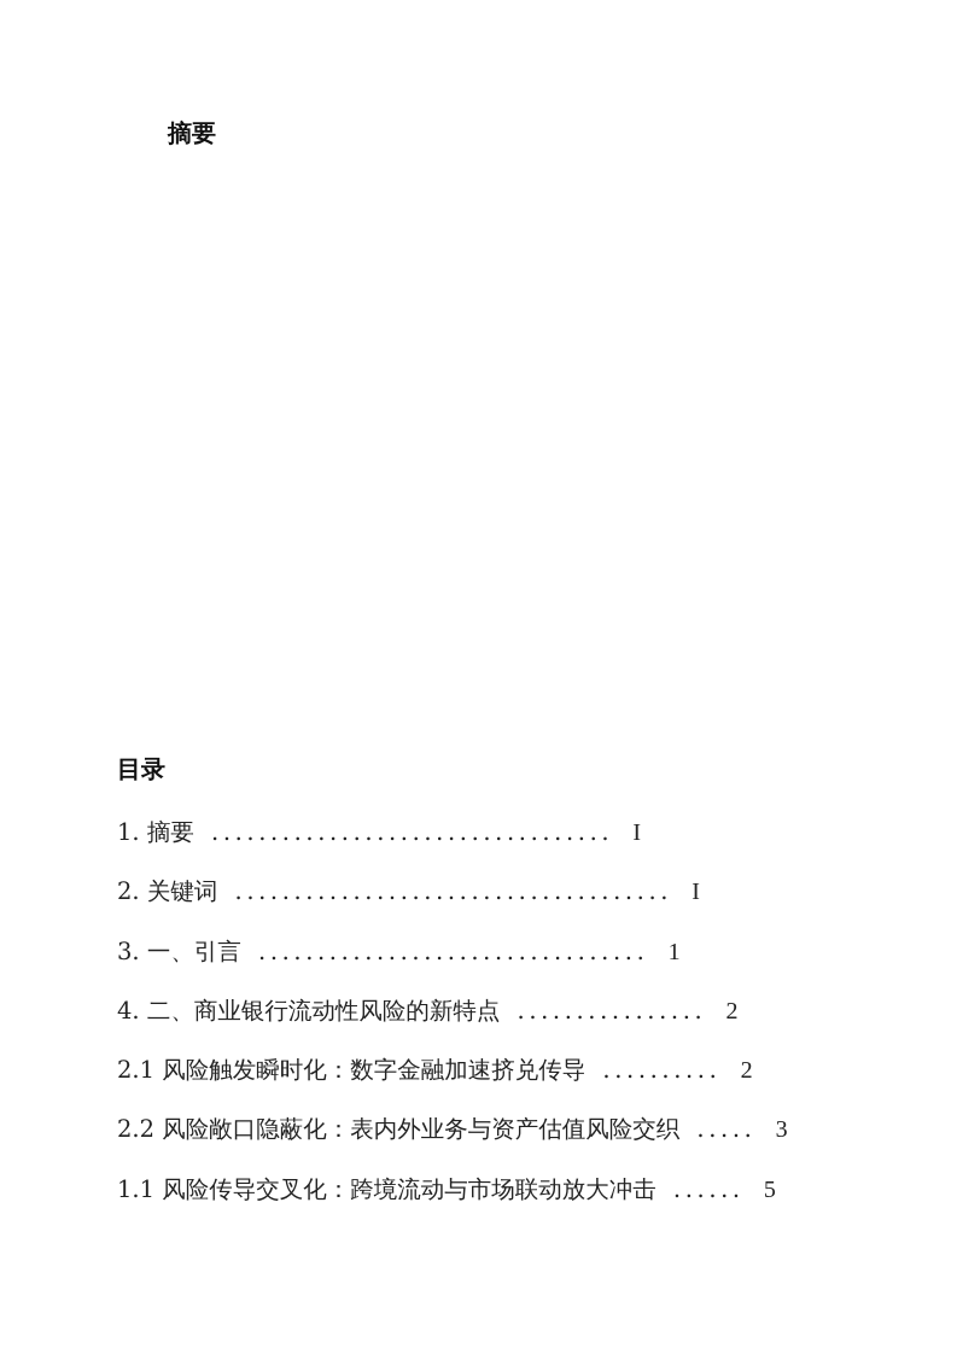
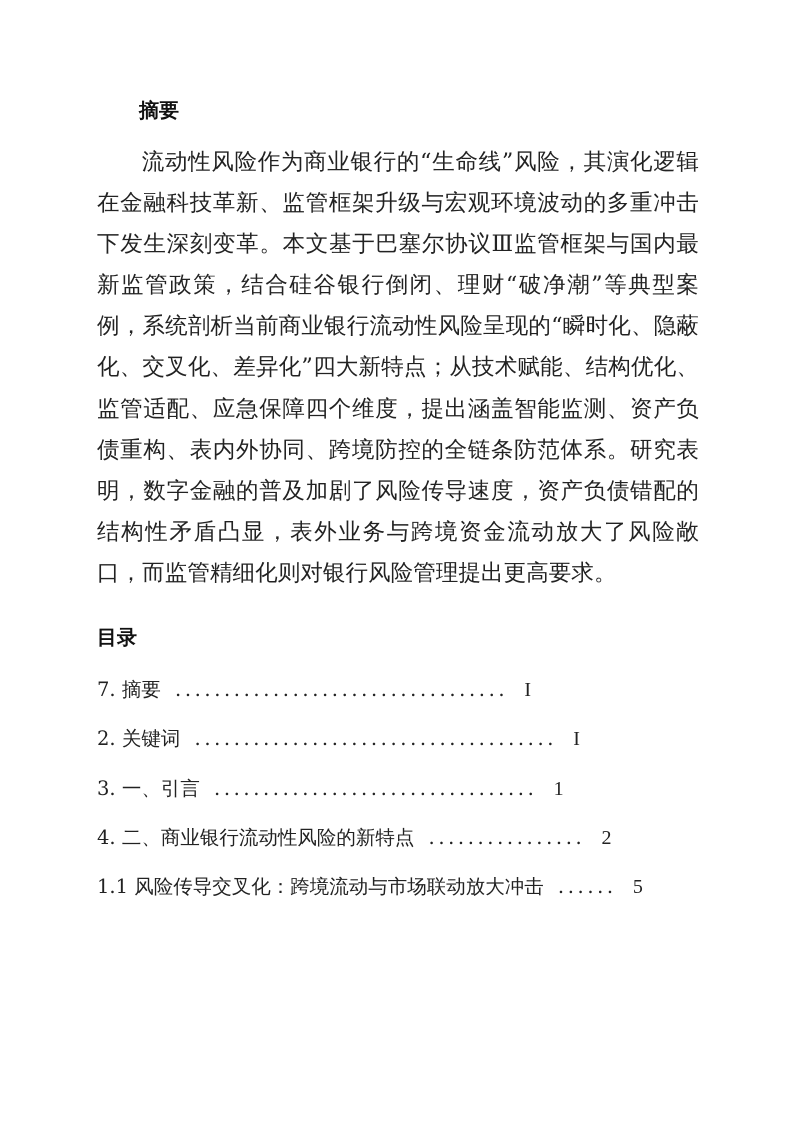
  摘要
+ 流动性风险作为商业银行的“生命线”风险，其演化逻辑在金融科技革新、监管框架升级与宏观环境波动的多重冲击下发生深刻变革。本文基于巴塞尔协议Ⅲ监管框架与国内最新监管政策，结合硅谷银行倒闭、理财“破净潮”等典型案例，系统剖析当前商业银行流动性风险呈现的“瞬时化、隐蔽化、交叉化、差异化”四大新特点；从技术赋能、结构优化、监管适配、应急保障四个维度，提出涵盖智能监测、资产负债重构、表内外协同、跨境防控的全链条防范体系。研究表明，数字金融的普及加剧了风险传导速度，资产负债错配的结构性矛盾凸显，表外业务与跨境资金流动放大了风险敞口，而监管精细化则对银行风险管理提出更高要求。
  目录
- 1. 摘要 .................................. I
+ 7. 摘要 .................................. I
  2. 关键词 ..................................... I
  3. 一、引言 ................................. 1
  4. 二、商业银行流动性风险的新特点 ................ 2
- 2.1 风险触发瞬时化：数字金融加速挤兑传导 .......... 2
- 2.2 风险敞口隐蔽化：表内外业务与资产估值风险交织 ..... 3
  1.1 风险传导交叉化：跨境流动与市场联动放大冲击 ...... 5
